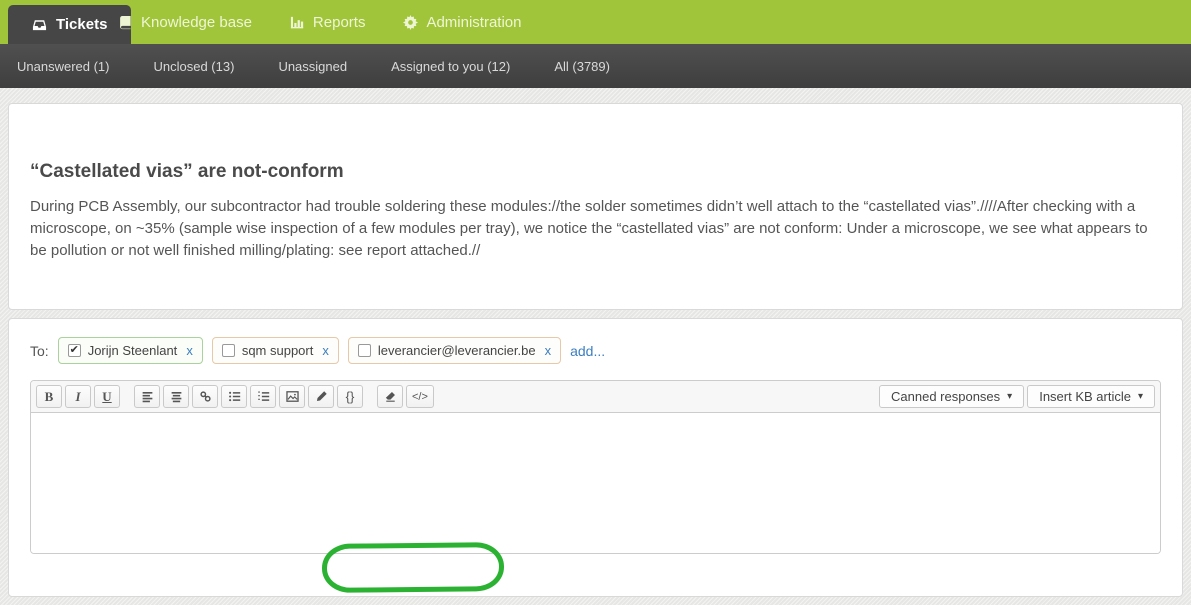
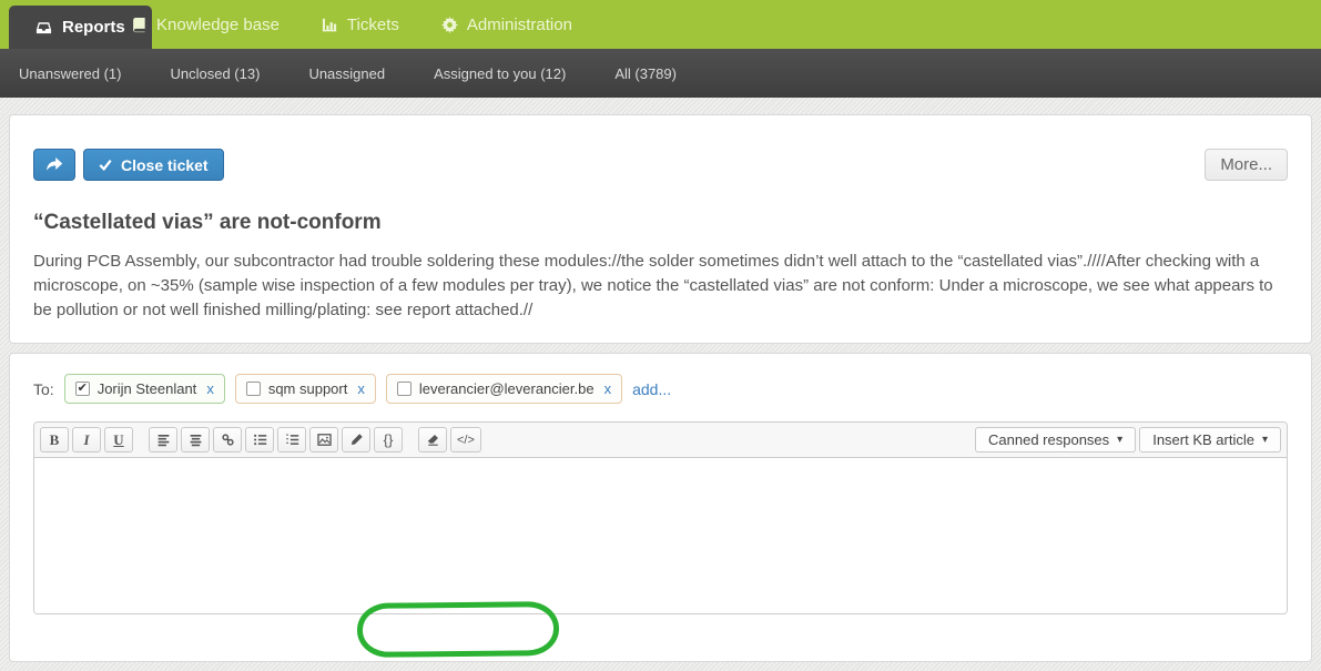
- Tickets
+ Reports
  Knowledge base
- Reports
+ Tickets
  Administration
  Unanswered (1)
  Unclosed (13)
  Unassigned
  Assigned to you (12)
  All (3789)
+ Close ticket
+ More...
  “Castellated vias” are not-conform
  During PCB Assembly, our subcontractor had trouble soldering these modules://the solder sometimes didn’t well attach to the “castellated vias”.////After checking with a microscope, on ~35% (sample wise inspection of a few modules per tray), we notice the “castellated vias” are not conform: Under a microscope, we see what appears to be pollution or not well finished milling/plating: see report attached.//
  To:
  ✔
  Jorijn Steenlant
  x
  sqm support
  x
  leverancier@leverancier.be
  x
  add...
  B
  I
  U
  {}
  </>
  Canned responses
  ▾
  Insert KB article
  ▾
